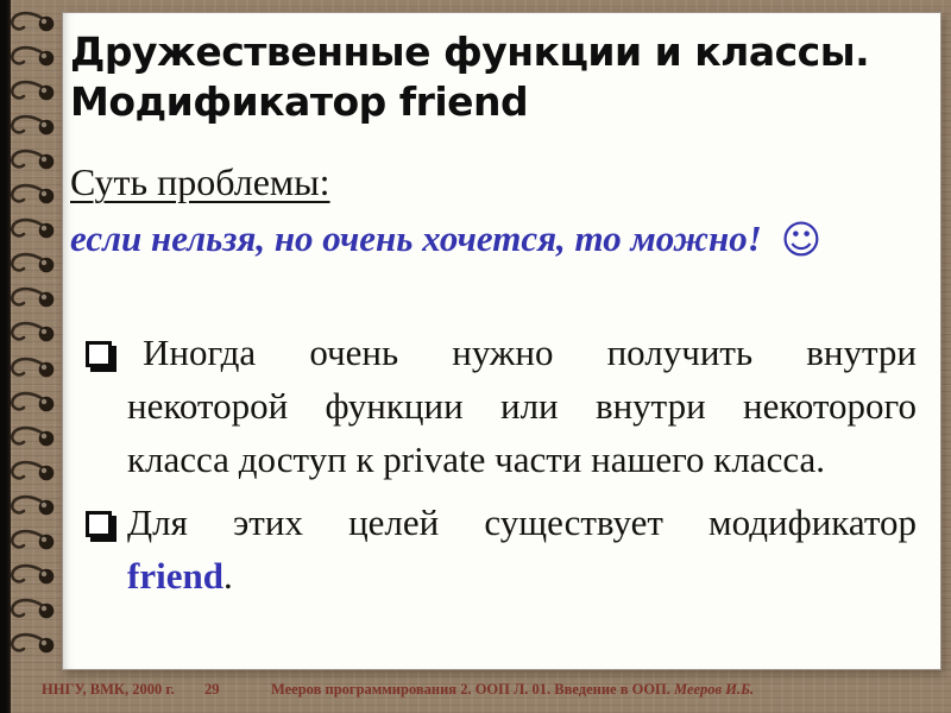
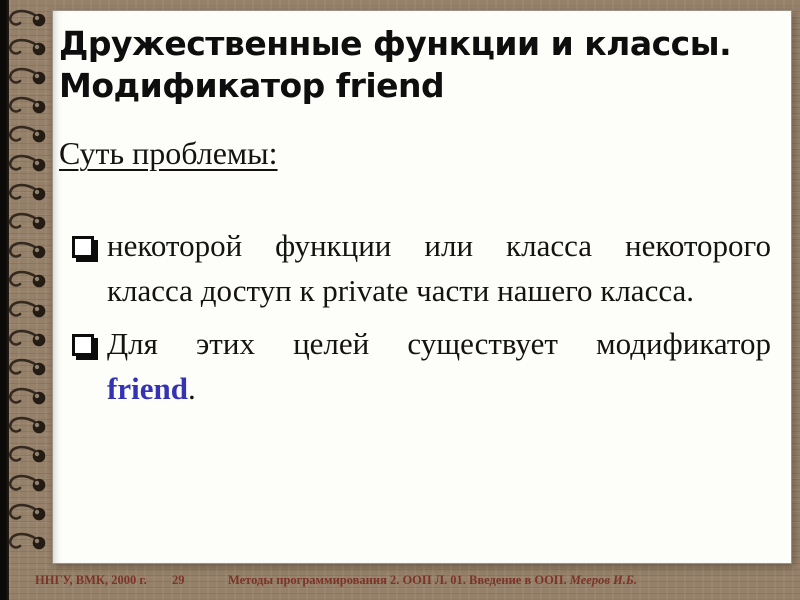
  Дружественные функции и классы.
  Модификатор friend
  Суть проблемы:
- если нельзя, но очень хочется, то можно! ☺
- Иногда очень нужно получить внутри
- некоторой функции или внутри некоторого
+ некоторой функции или класса некоторого
  класса доступ к private части нашего класса.
  Для этих целей существует модификатор
  friend.
  ННГУ, ВМК, 2000 г.
  29
- Мееров программирования 2. ООП Л. 01. Введение в ООП. Мееров И.Б.
+ Методы программирования 2. ООП Л. 01. Введение в ООП. Мееров И.Б.
